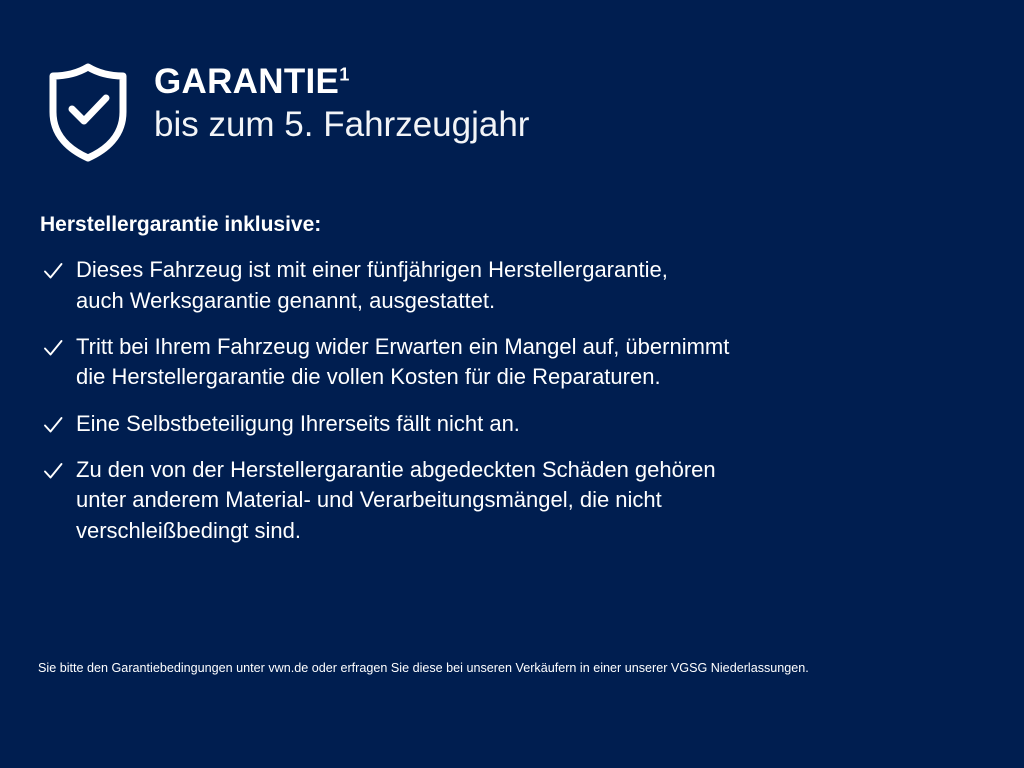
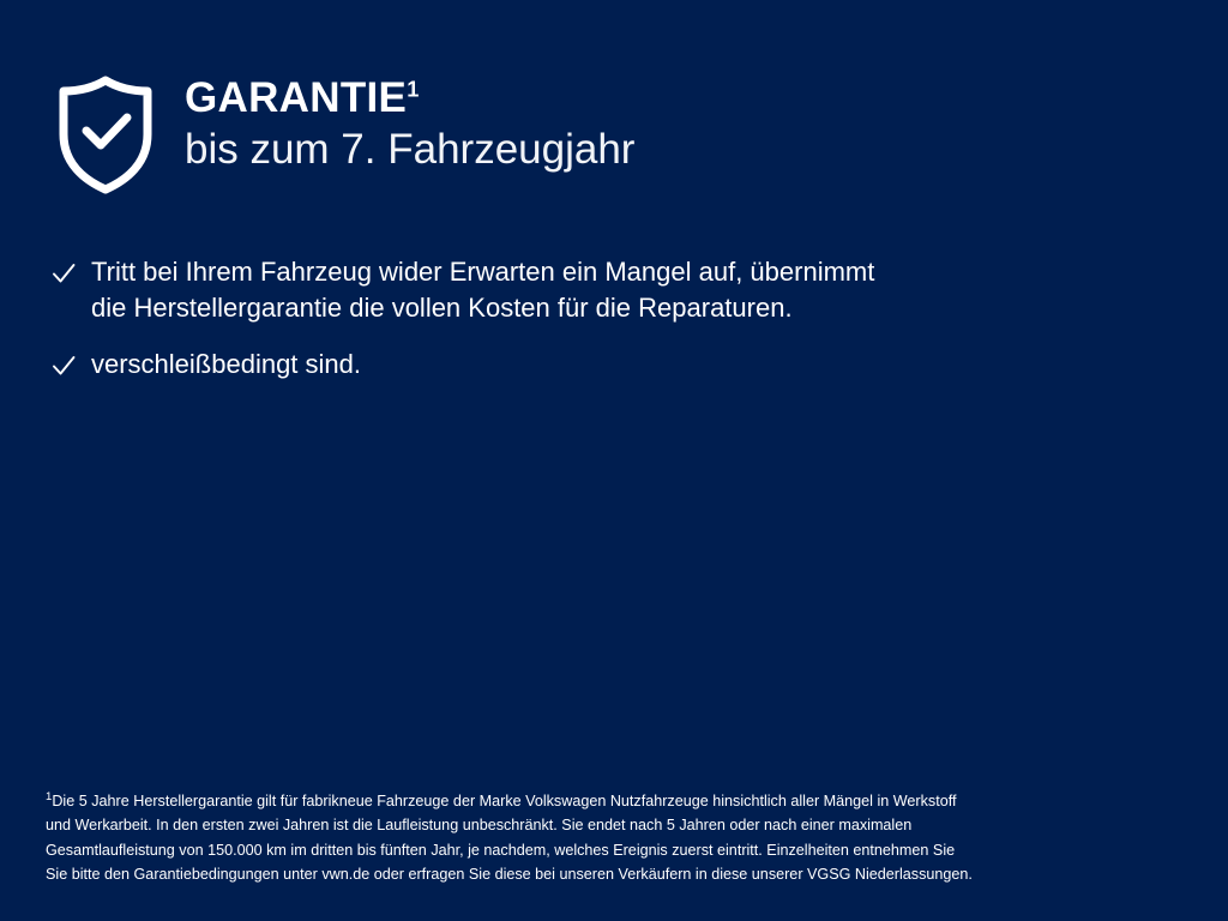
  GARANTIE1
- bis zum 5. Fahrzeugjahr
+ bis zum 7. Fahrzeugjahr
- Herstellergarantie inklusive:
- Dieses Fahrzeug ist mit einer fünfjährigen Herstellergarantie,
- auch Werksgarantie genannt, ausgestattet.
  Tritt bei Ihrem Fahrzeug wider Erwarten ein Mangel auf, übernimmt
  die Herstellergarantie die vollen Kosten für die Reparaturen.
- Eine Selbstbeteiligung Ihrerseits fällt nicht an.
- Zu den von der Herstellergarantie abgedeckten Schäden gehören
- unter anderem Material- und Verarbeitungsmängel, die nicht
  verschleißbedingt sind.
+ 1Die 5 Jahre Herstellergarantie gilt für fabrikneue Fahrzeuge der Marke Volkswagen Nutzfahrzeuge hinsichtlich aller Mängel in Werkstoff
+ und Werkarbeit. In den ersten zwei Jahren ist die Laufleistung unbeschränkt. Sie endet nach 5 Jahren oder nach einer maximalen
+ Gesamtlaufleistung von 150.000 km im dritten bis fünften Jahr, je nachdem, welches Ereignis zuerst eintritt. Einzelheiten entnehmen Sie
- Sie bitte den Garantiebedingungen unter vwn.de oder erfragen Sie diese bei unseren Verkäufern in einer unserer VGSG Niederlassungen.
+ Sie bitte den Garantiebedingungen unter vwn.de oder erfragen Sie diese bei unseren Verkäufern in diese unserer VGSG Niederlassungen.
